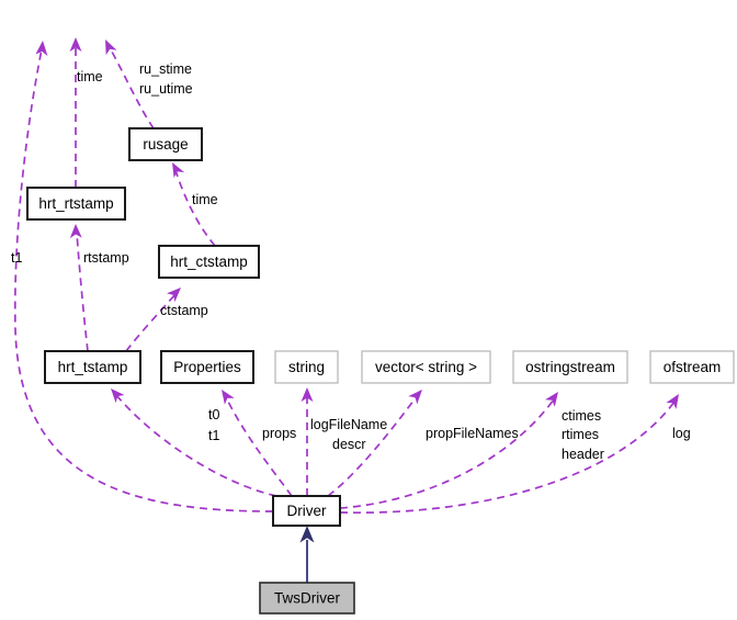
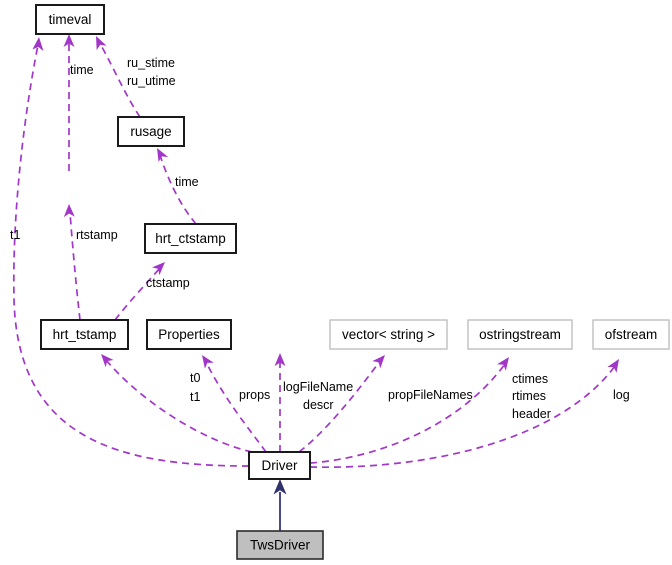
+ timeval
  rusage
- hrt_rtstamp
  hrt_ctstamp
  hrt_tstamp
  Properties
- string
  vector< string >
  ostringstream
  ofstream
  Driver
  TwsDriver
  time
  ru_stime
  ru_utime
  time
  t1
  rtstamp
  ctstamp
  t0
  t1
  props
  logFileName
  descr
  propFileNames
  ctimes
  rtimes
  header
  log
